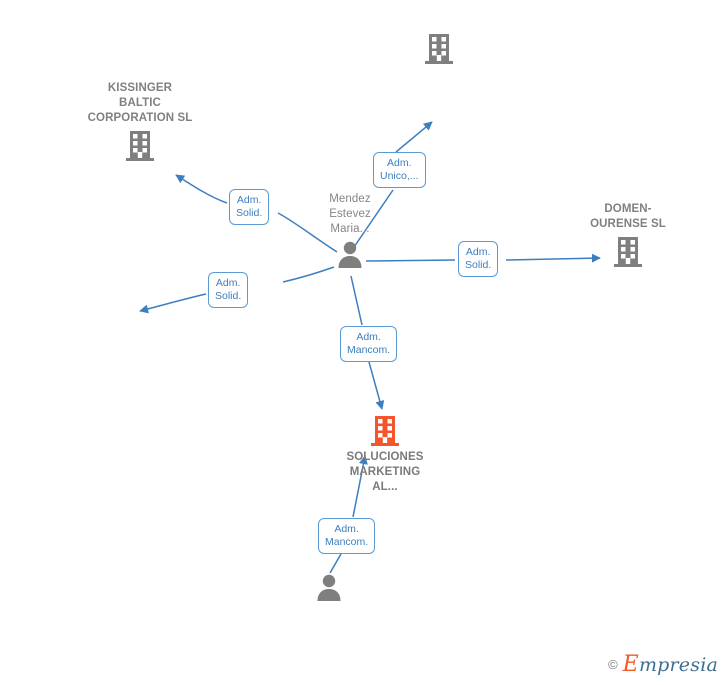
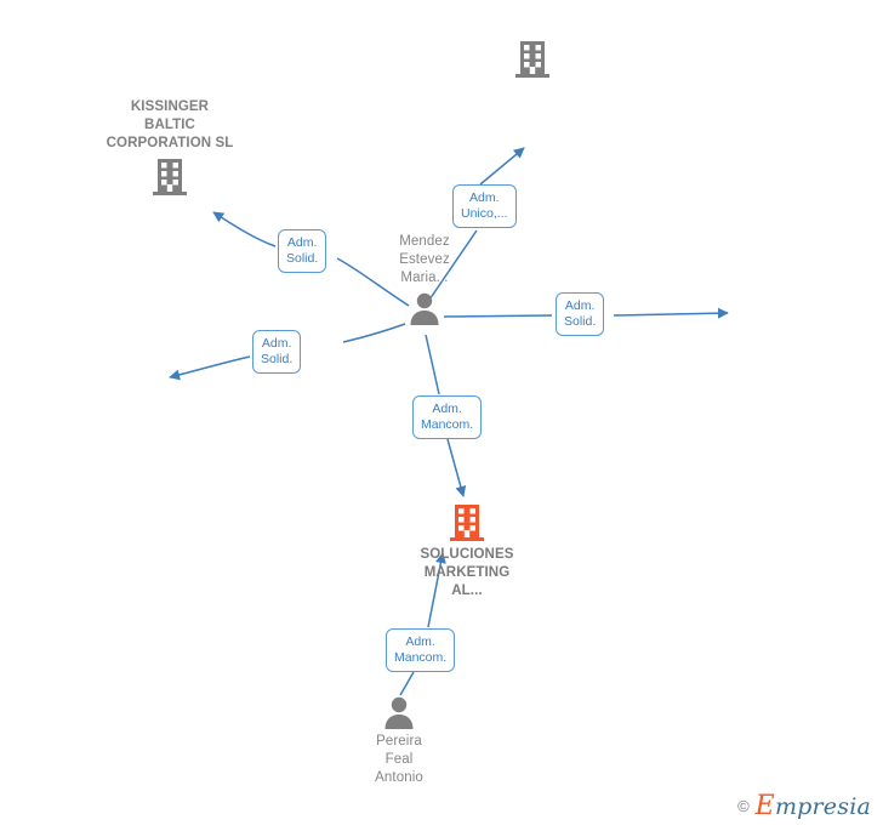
  Adm.
  Unico,...
  Adm.
  Solid.
  Adm.
  Solid.
  Adm.
  Solid.
  Adm.
  Mancom.
  Adm.
  Mancom.
  KISSINGER
  BALTIC
  CORPORATION SL
- DOMEN-
- OURENSE SL
  Mendez
  Estevez
  Maria...
  SOLUCIONES
  MARKETING
  AL...
+ Pereira
+ Feal
+ Antonio
  ©
  Empresia
